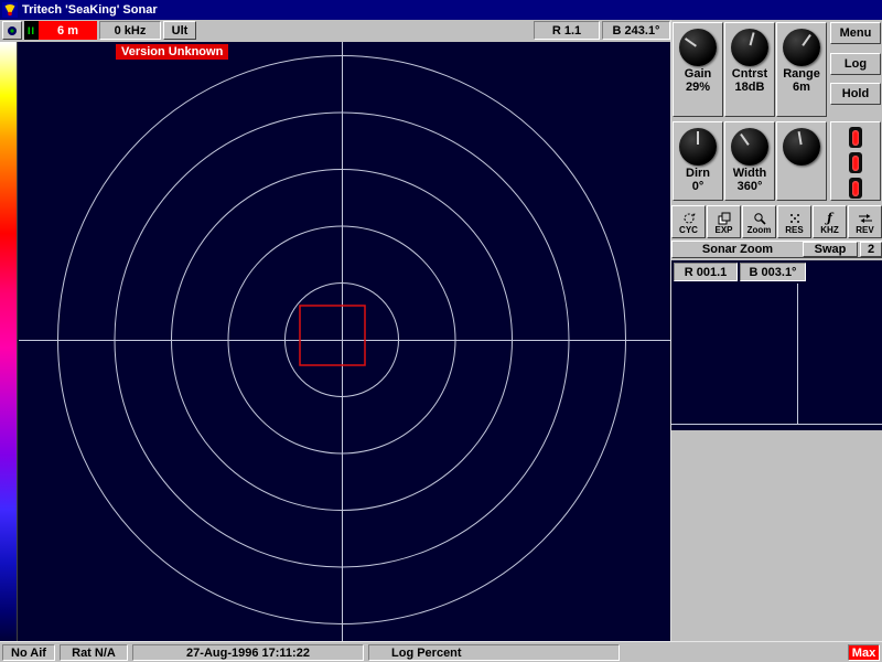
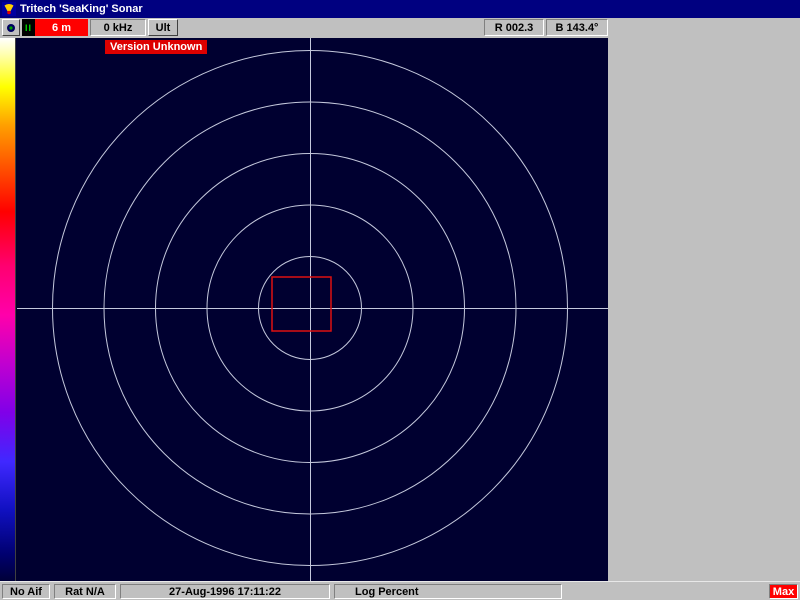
  Tritech 'SeaKing' Sonar
  II
  6 m
  0 kHz
  Ult
- R 1.1
+ R 002.3
- B 243.1°
+ B 143.4°
  Version Unknown
- Gain
- 29%
- Cntrst
- 18dB
- Range
- 6m
- Menu
- Log
- Hold
- Dirn
- 0°
- Width
- 360°
- CYC
- EXP
- Zoom
- RES
- ƒ
- KHZ
- REV
- Sonar Zoom
- Swap
- 2
- R 001.1
- B 003.1°
  No Aif
  Rat N/A
  27-Aug-1996 17:11:22
  Log Percent
  Max
